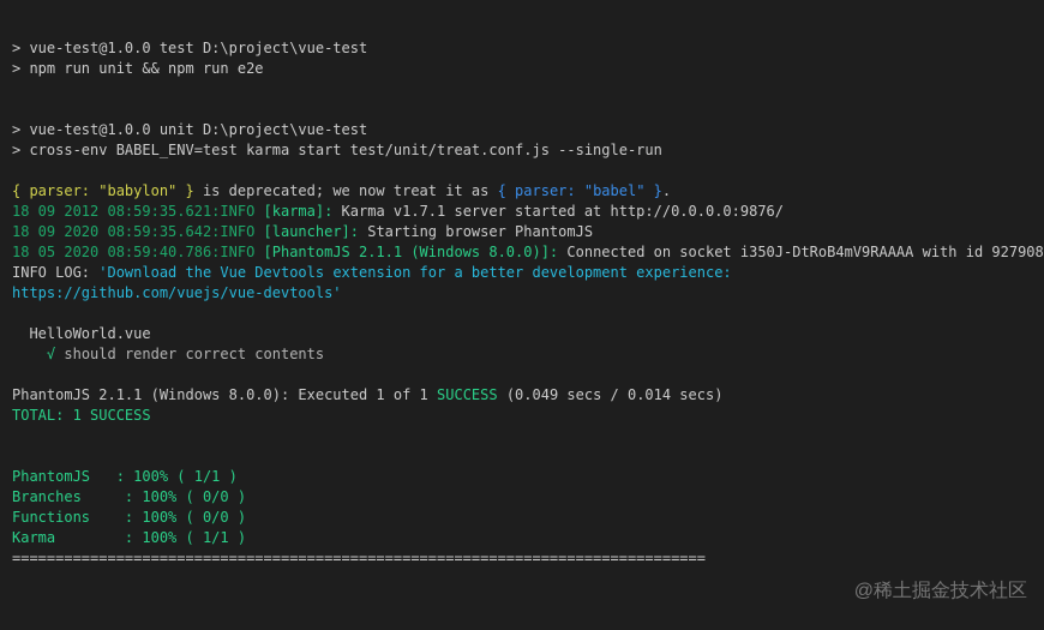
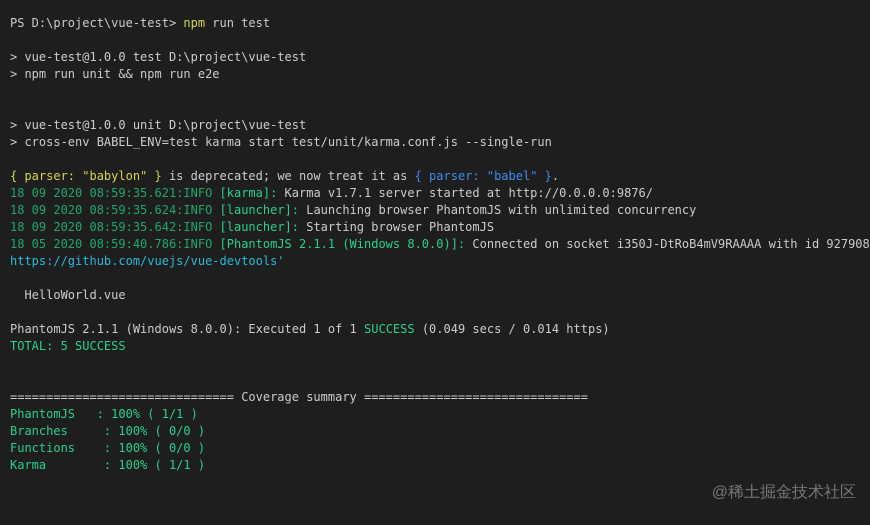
+ PS D:\project\vue-test> npm run test
  > vue-test@1.0.0 test D:\project\vue-test
  > npm run unit && npm run e2e
  > vue-test@1.0.0 unit D:\project\vue-test
- > cross-env BABEL_ENV=test karma start test/unit/treat.conf.js --single-run
+ > cross-env BABEL_ENV=test karma start test/unit/karma.conf.js --single-run
  { parser: "babylon" } is deprecated; we now treat it as { parser: "babel" }.
- 18 09 2012 08:59:35.621:INFO [karma]: Karma v1.7.1 server started at http://0.0.0.0:9876/
+ 18 09 2020 08:59:35.621:INFO [karma]: Karma v1.7.1 server started at http://0.0.0.0:9876/
+ 18 09 2020 08:59:35.624:INFO [launcher]: Launching browser PhantomJS with unlimited concurrency
  18 09 2020 08:59:35.642:INFO [launcher]: Starting browser PhantomJS
  18 05 2020 08:59:40.786:INFO [PhantomJS 2.1.1 (Windows 8.0.0)]: Connected on socket i350J-DtRoB4mV9RAAAA with id 927908
- INFO LOG: 'Download the Vue Devtools extension for a better development experience:
  https://github.com/vuejs/vue-devtools'
  HelloWorld.vue
- √ should render correct contents
- PhantomJS 2.1.1 (Windows 8.0.0): Executed 1 of 1 SUCCESS (0.049 secs / 0.014 secs)
+ PhantomJS 2.1.1 (Windows 8.0.0): Executed 1 of 1 SUCCESS (0.049 secs / 0.014 https)
- TOTAL: 1 SUCCESS
+ TOTAL: 5 SUCCESS
+ =============================== Coverage summary ===============================
  PhantomJS : 100% ( 1/1 )
  Branches : 100% ( 0/0 )
  Functions : 100% ( 0/0 )
  Karma : 100% ( 1/1 )
- ================================================================================
  @稀土掘金技术社区
